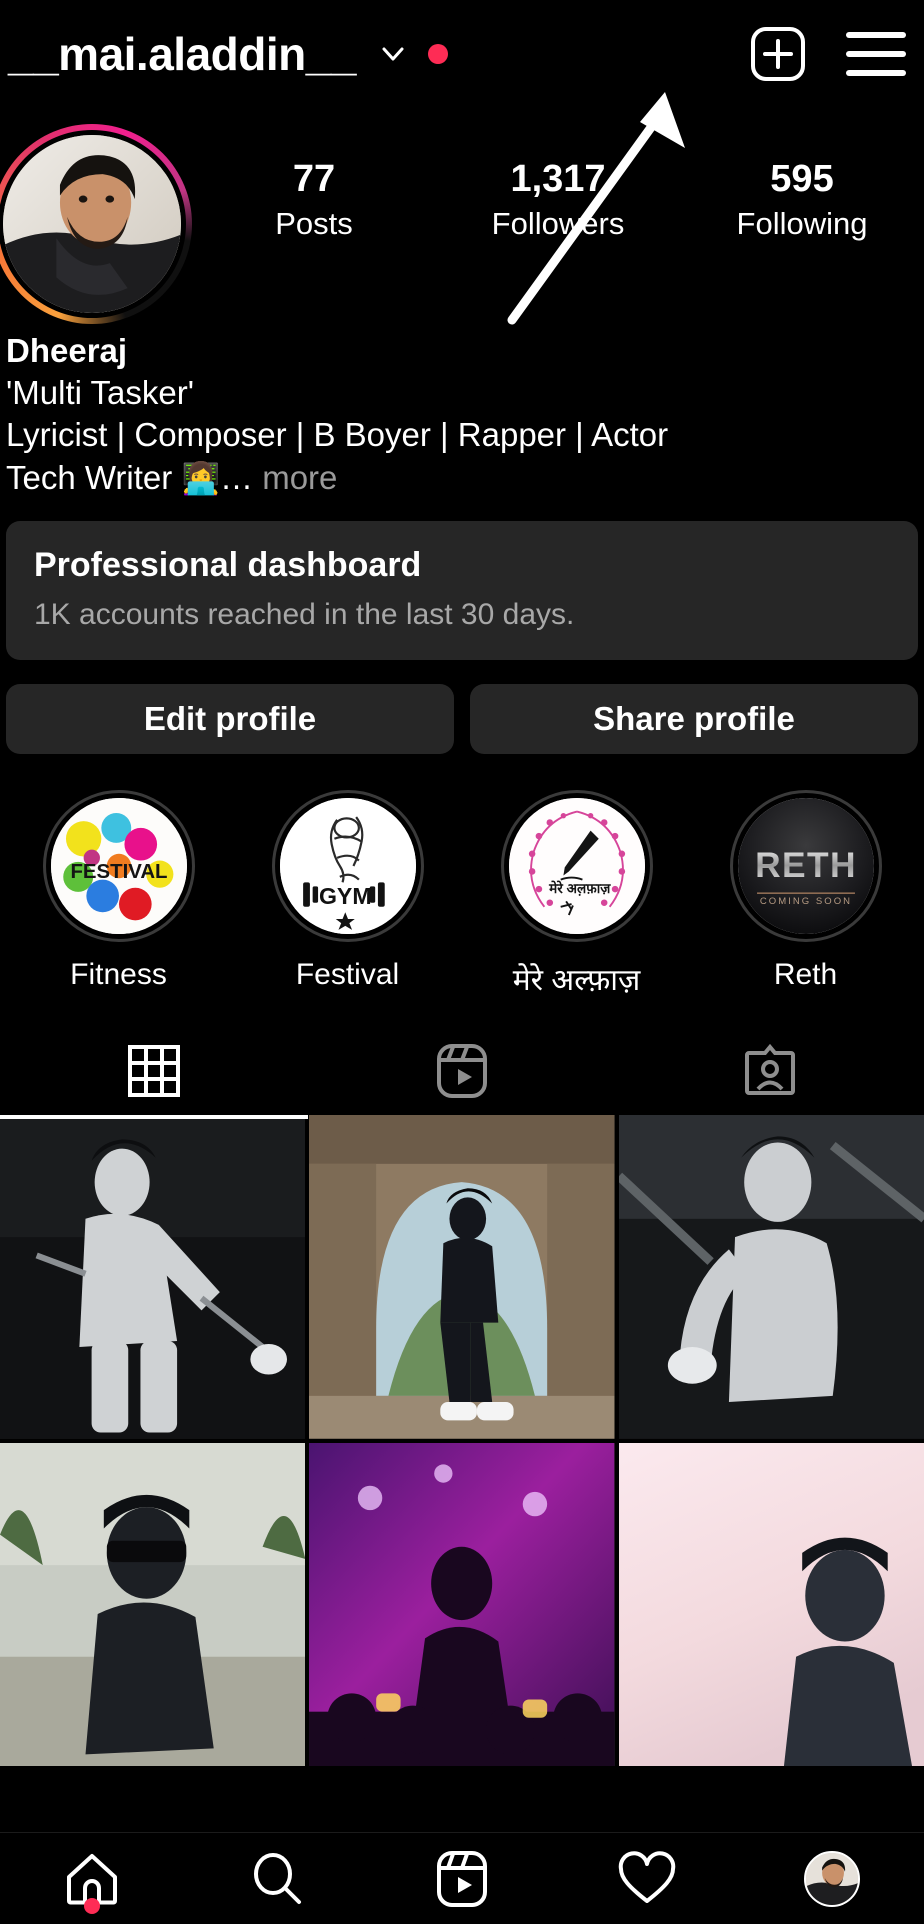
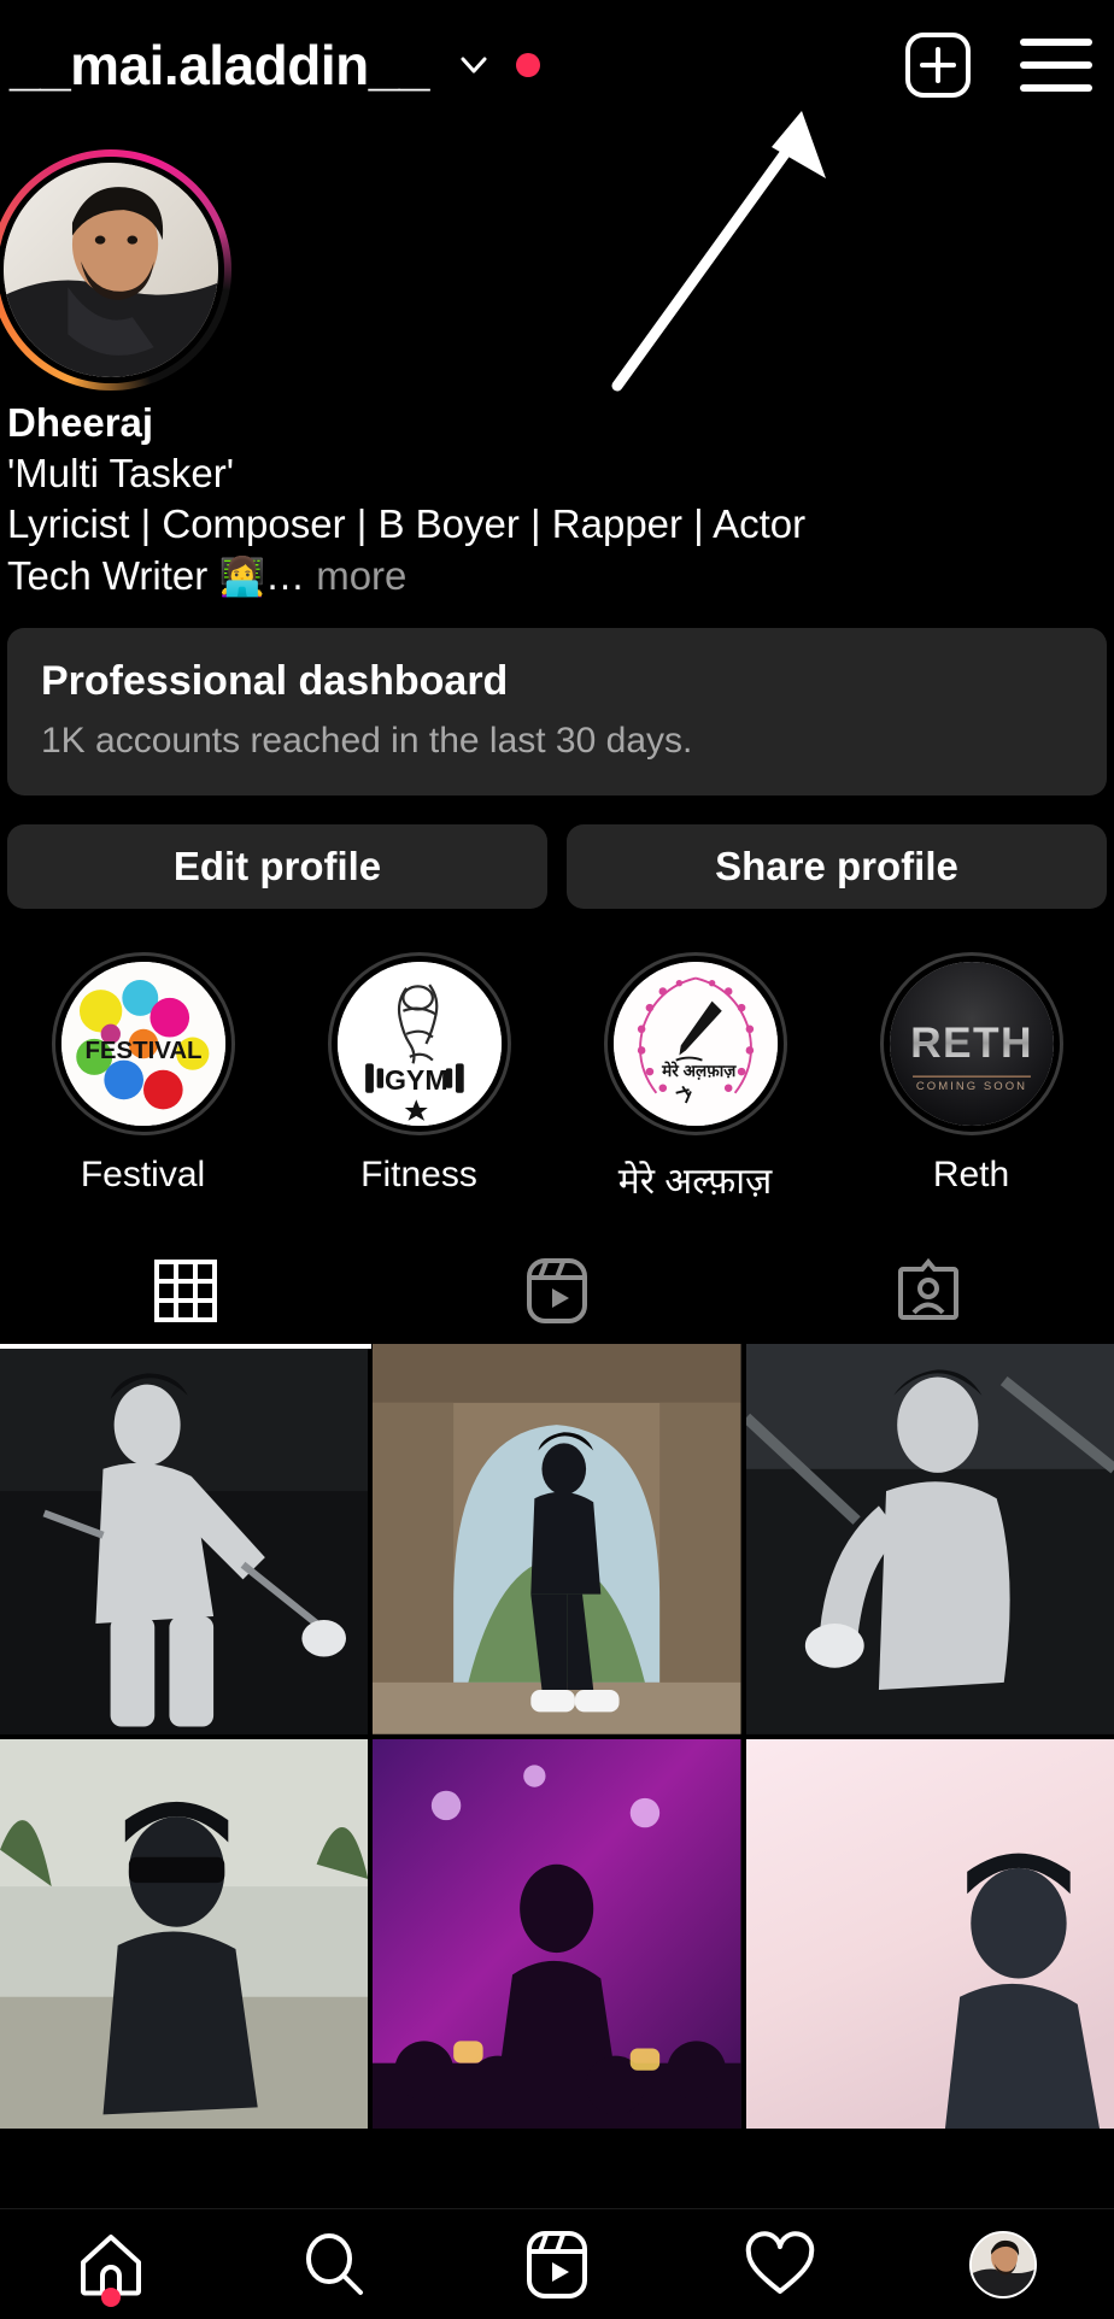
  __mai.aladdin__
- 77
- Posts
- 1,317
- Followers
- 595
- Following
  Dheeraj
  'Multi Tasker'
  Lyricist | Composer | B Boyer | Rapper | Actor
  Tech Writer 👩‍💻… more
  Professional dashboard
  1K accounts reached in the last 30 days.
  Edit profile
  Share profile
  FESTIVAL
- Fitness
+ Festival
  GYM
- Festival
+ Fitness
  मेरे अल़फ़ाज़
  मेरे अल्फ़ाज़
  RETH
  COMING SOON
  Reth
